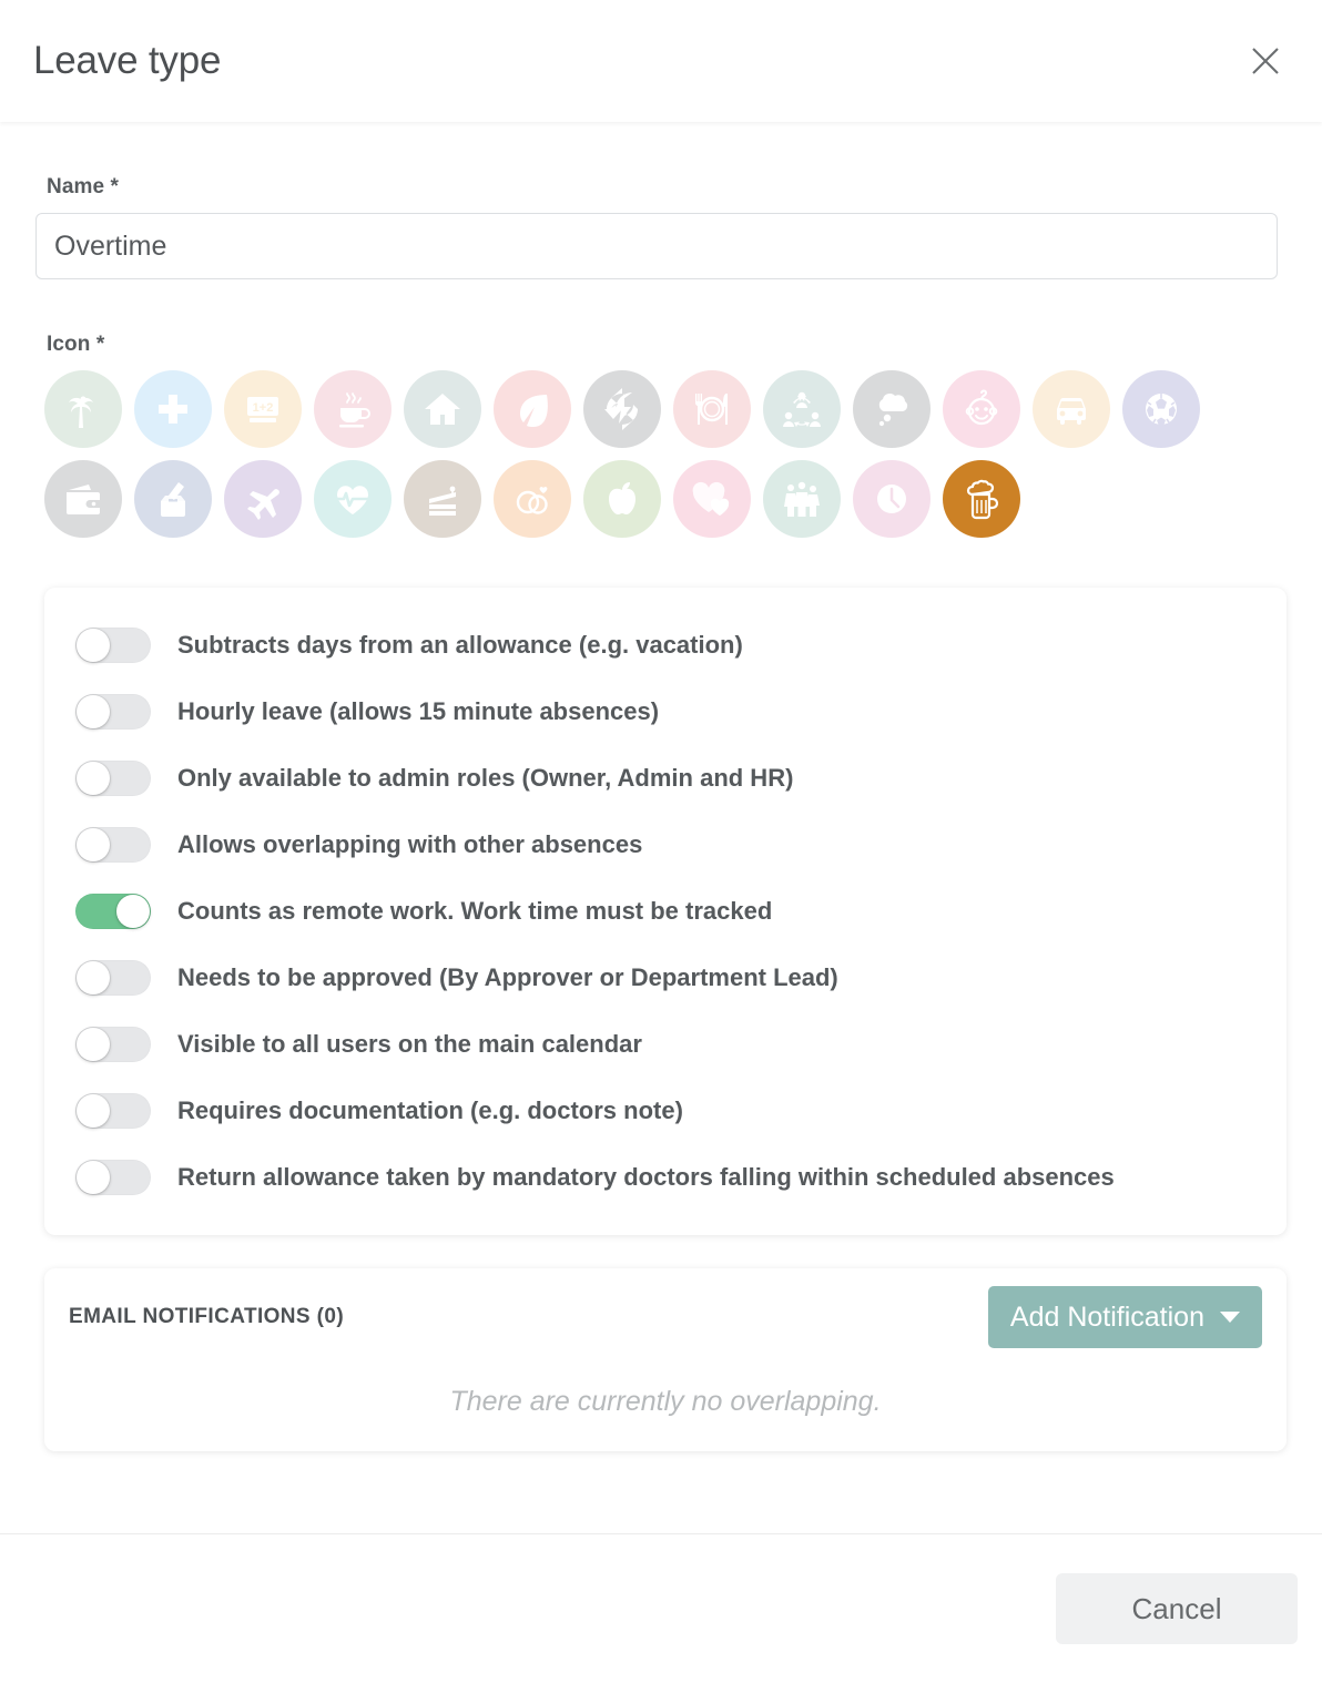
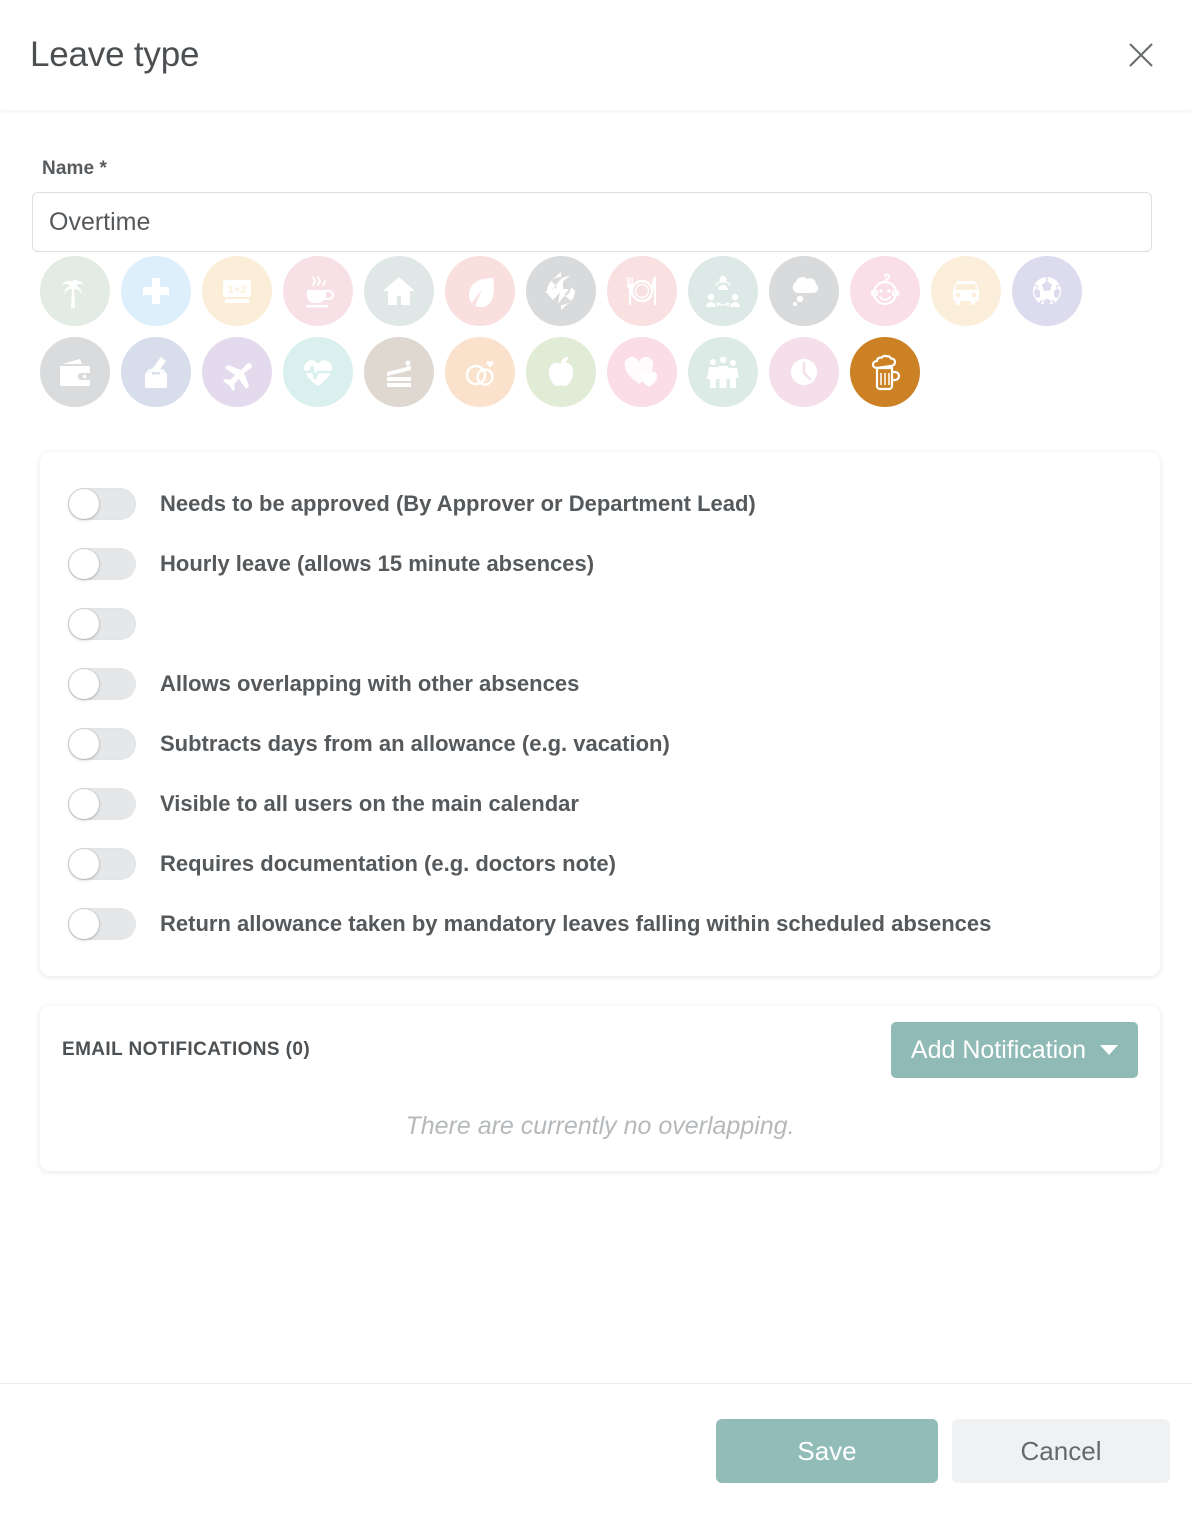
  Leave type
  Name *
  Overtime
- Icon *
  1+2
- Subtracts days from an allowance (e.g. vacation)
+ Needs to be approved (By Approver or Department Lead)
  Hourly leave (allows 15 minute absences)
- Only available to admin roles (Owner, Admin and HR)
  Allows overlapping with other absences
- Counts as remote work. Work time must be tracked
- Needs to be approved (By Approver or Department Lead)
+ Subtracts days from an allowance (e.g. vacation)
  Visible to all users on the main calendar
  Requires documentation (e.g. doctors note)
- Return allowance taken by mandatory doctors falling within scheduled absences
+ Return allowance taken by mandatory leaves falling within scheduled absences
  EMAIL NOTIFICATIONS (0)
  Add Notification
  There are currently no overlapping.
+ Save
  Cancel
